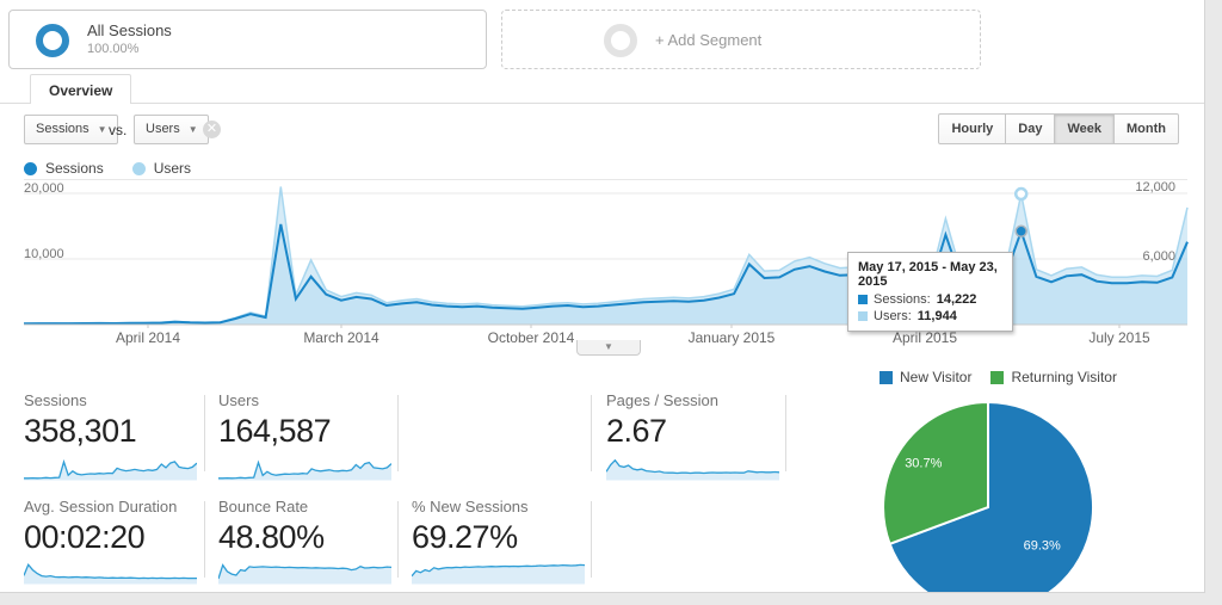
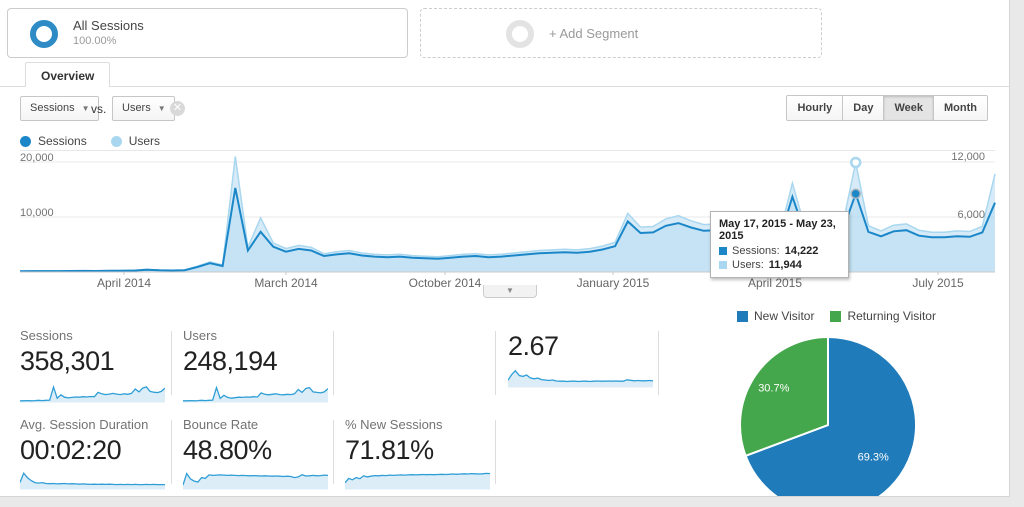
  All Sessions
  100.00%
  + Add Segment
  Overview
  Sessions ▼
  vs.
  Users ▼
  ✕
  Hourly
  Day
  Week
  Month
  Sessions
  Users
  20,000
  10,000
  12,000
  6,000
  April 2014
  March 2014
  October 2014
  January 2015
  April 2015
  July 2015
  ▼
  May 17, 2015 - May 23, 2015
  Sessions:
  14,222
  Users:
  11,944
  Sessions
  358,301
  Users
- 164,587
+ 248,194
- Pages / Session
  2.67
  Avg. Session Duration
  00:02:20
  Bounce Rate
  48.80%
  % New Sessions
- 69.27%
+ 71.81%
  New Visitor
  Returning Visitor
  69.3%
  30.7%
